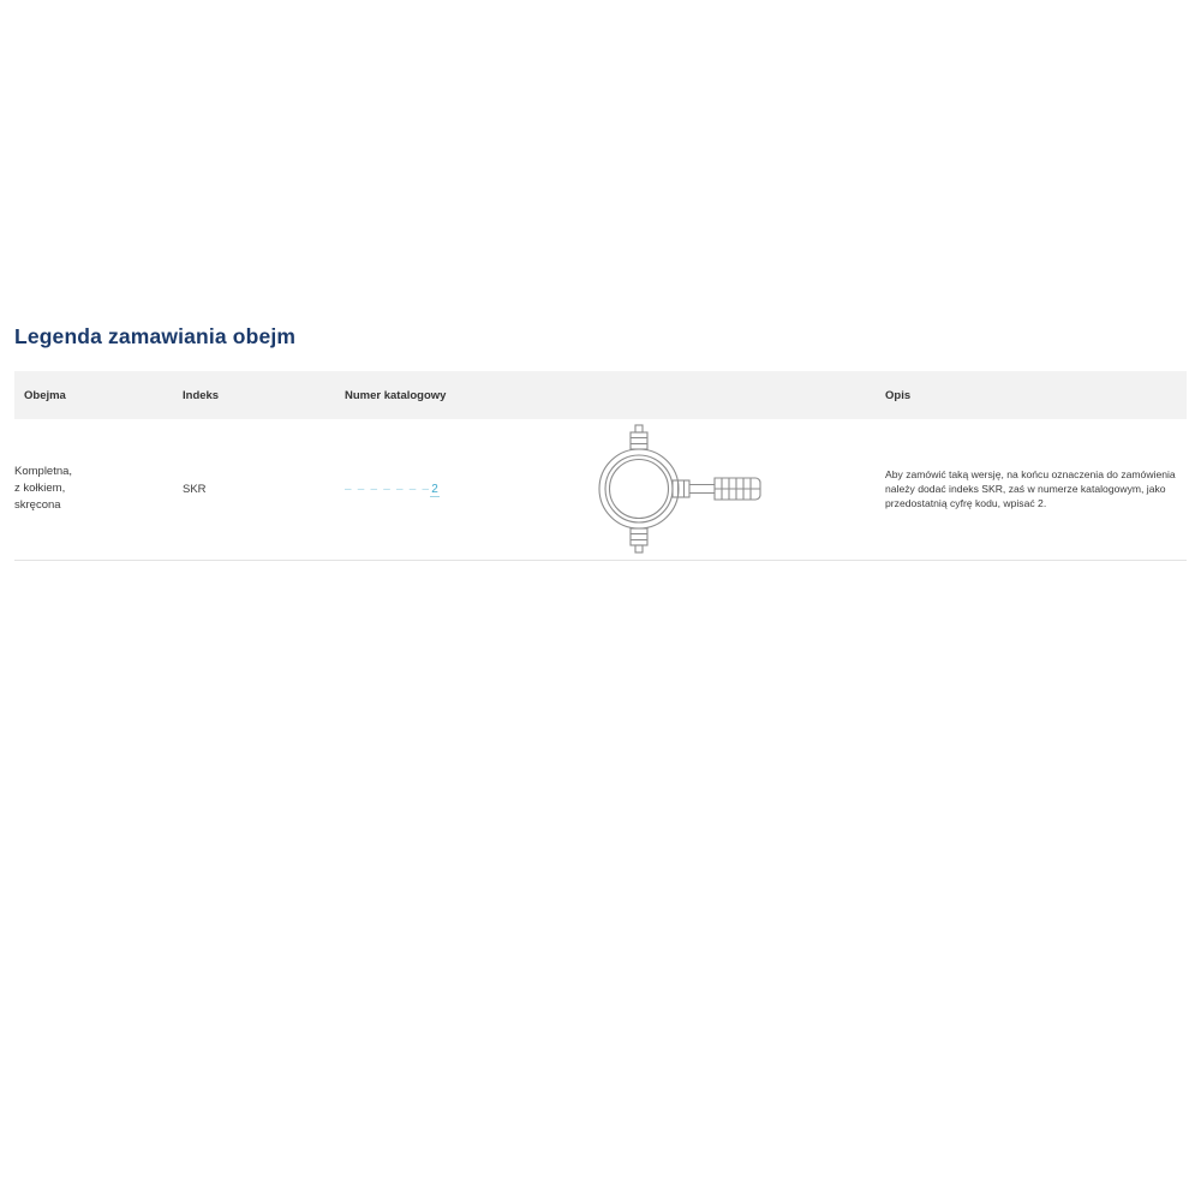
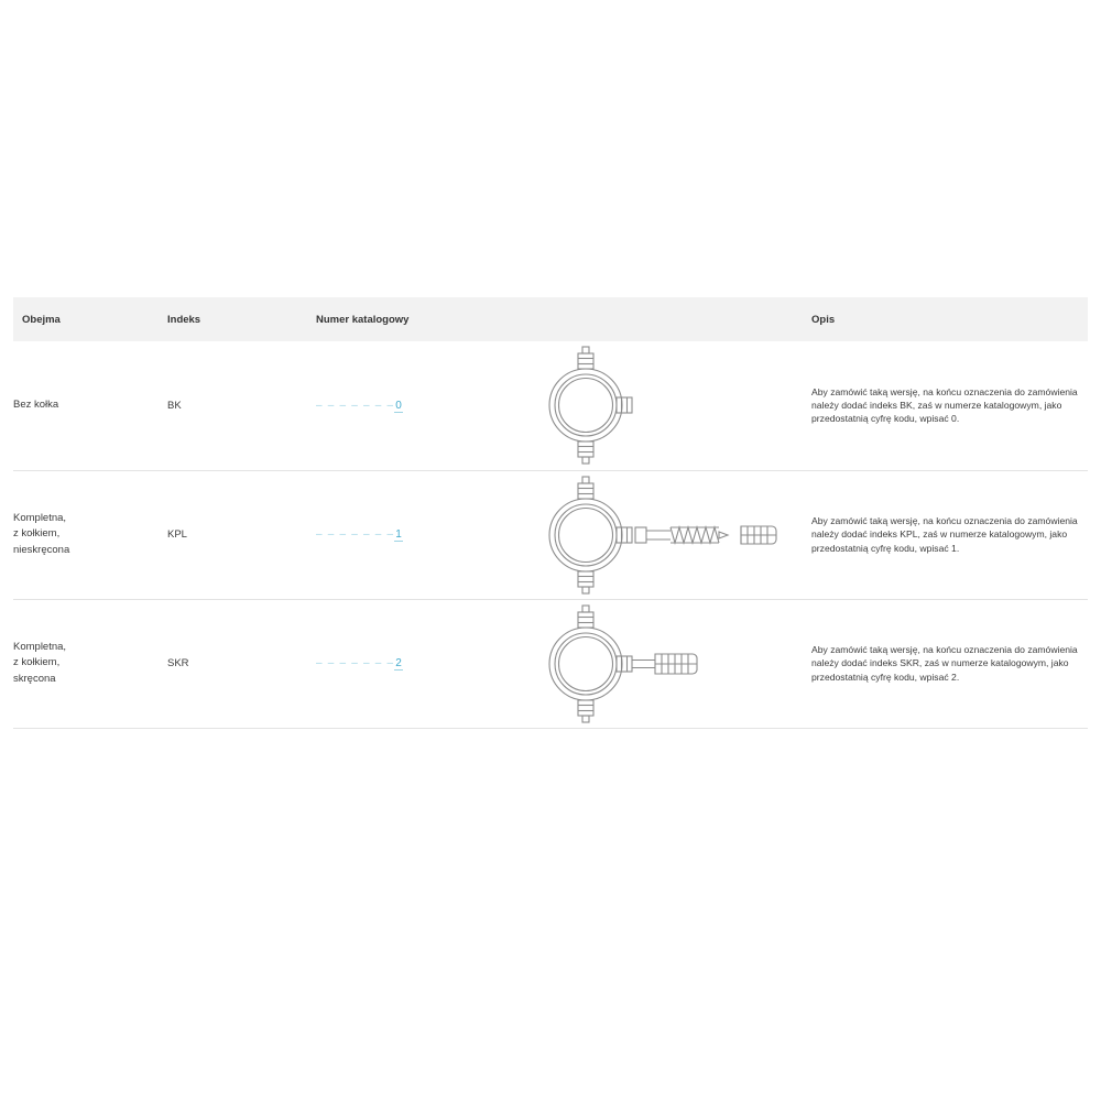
- Legenda zamawiania obejm
  Obejma	Indeks	Numer katalogowy		Opis
+ Bez kołka	BK	– – – – – – –0		Aby zamówić taką wersję, na końcu oznaczenia do zamówienia należy dodać indeks BK, zaś w numerze katalogowym, jako przedostatnią cyfrę kodu, wpisać 0.
+ Kompletna, z kołkiem, nieskręcona	KPL	– – – – – – –1		Aby zamówić taką wersję, na końcu oznaczenia do zamówienia należy dodać indeks KPL, zaś w numerze katalogowym, jako przedostatnią cyfrę kodu, wpisać 1.
  Kompletna, z kołkiem, skręcona	SKR	– – – – – – –2		Aby zamówić taką wersję, na końcu oznaczenia do zamówienia należy dodać indeks SKR, zaś w numerze katalogowym, jako przedostatnią cyfrę kodu, wpisać 2.
